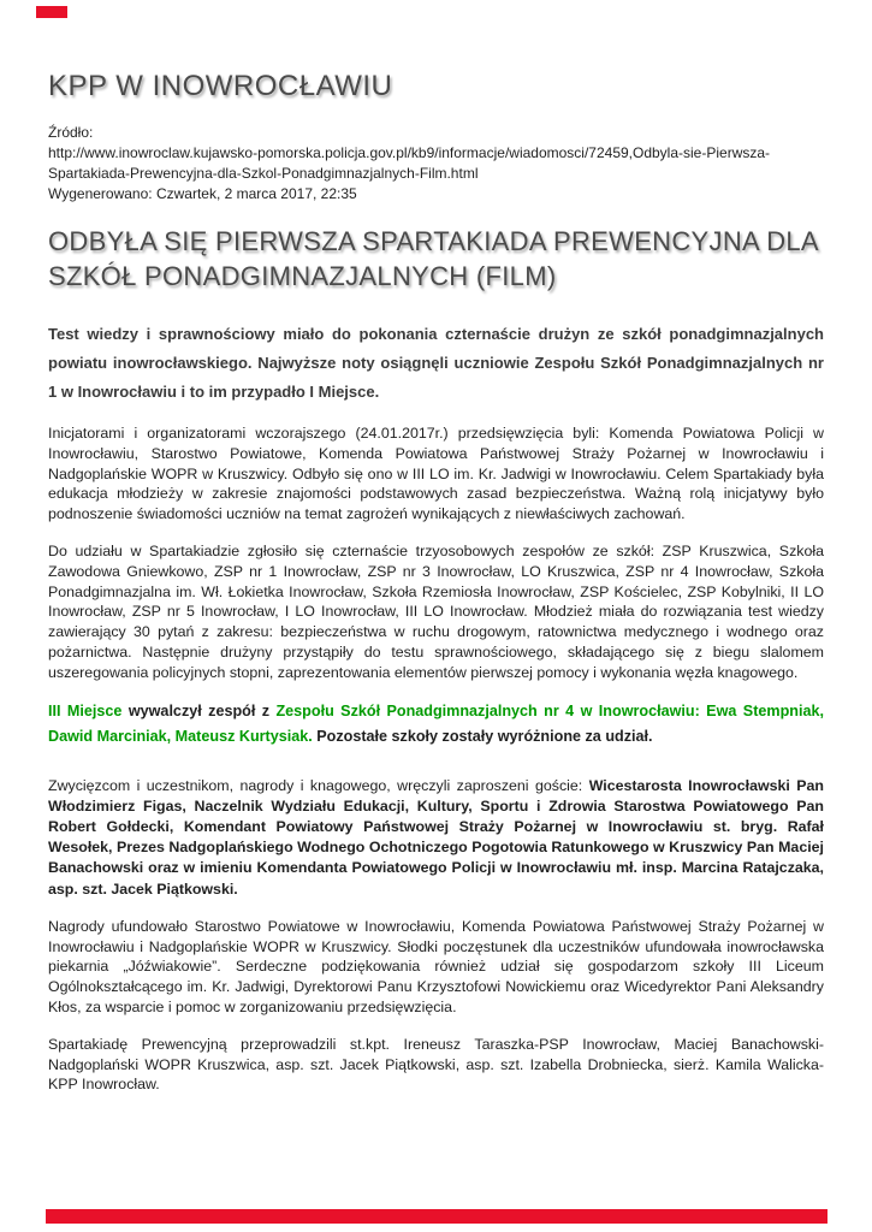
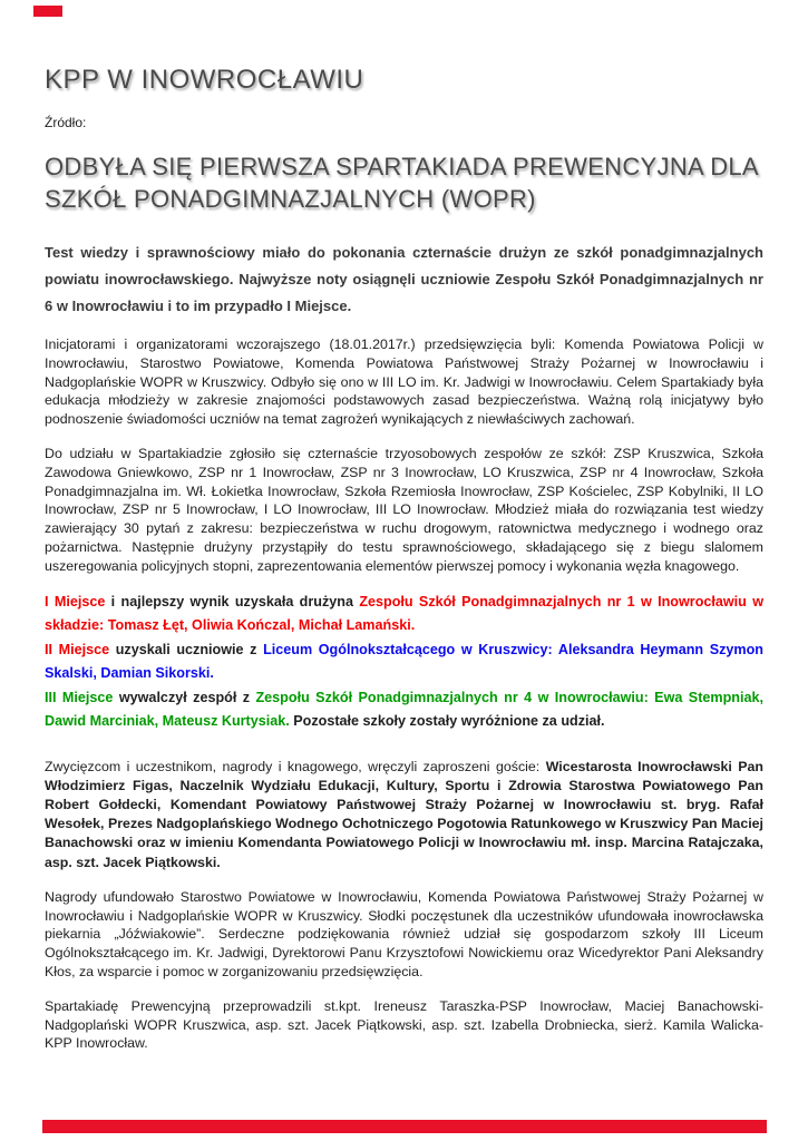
  KPP W INOWROCŁAWIU
  Źródło:
- http://www.inowroclaw.kujawsko-pomorska.policja.gov.pl/kb9/informacje/wiadomosci/72459,Odbyla-sie-Pierwsza-Spartakiada-Prewencyjna-dla-Szkol-Ponadgimnazjalnych-Film.html
- Wygenerowano: Czwartek, 2 marca 2017, 22:35
- ODBYŁA SIĘ PIERWSZA SPARTAKIADA PREWENCYJNA DLA SZKÓŁ PONADGIMNAZJALNYCH (FILM)
+ ODBYŁA SIĘ PIERWSZA SPARTAKIADA PREWENCYJNA DLA SZKÓŁ PONADGIMNAZJALNYCH (WOPR)
- Test wiedzy i sprawnościowy miało do pokonania czternaście drużyn ze szkół ponadgimnazjalnych powiatu inowrocławskiego. Najwyższe noty osiągnęli uczniowie Zespołu Szkół Ponadgimnazjalnych nr 1 w Inowrocławiu i to im przypadło I Miejsce.
+ Test wiedzy i sprawnościowy miało do pokonania czternaście drużyn ze szkół ponadgimnazjalnych powiatu inowrocławskiego. Najwyższe noty osiągnęli uczniowie Zespołu Szkół Ponadgimnazjalnych nr 6 w Inowrocławiu i to im przypadło I Miejsce.
- Inicjatorami i organizatorami wczorajszego (24.01.2017r.) przedsięwzięcia byli: Komenda Powiatowa Policji w Inowrocławiu, Starostwo Powiatowe, Komenda Powiatowa Państwowej Straży Pożarnej w Inowrocławiu i Nadgoplańskie WOPR w Kruszwicy. Odbyło się ono w III LO im. Kr. Jadwigi w Inowrocławiu. Celem Spartakiady była edukacja młodzieży w zakresie znajomości podstawowych zasad bezpieczeństwa. Ważną rolą inicjatywy było podnoszenie świadomości uczniów na temat zagrożeń wynikających z niewłaściwych zachowań.
+ Inicjatorami i organizatorami wczorajszego (18.01.2017r.) przedsięwzięcia byli: Komenda Powiatowa Policji w Inowrocławiu, Starostwo Powiatowe, Komenda Powiatowa Państwowej Straży Pożarnej w Inowrocławiu i Nadgoplańskie WOPR w Kruszwicy. Odbyło się ono w III LO im. Kr. Jadwigi w Inowrocławiu. Celem Spartakiady była edukacja młodzieży w zakresie znajomości podstawowych zasad bezpieczeństwa. Ważną rolą inicjatywy było podnoszenie świadomości uczniów na temat zagrożeń wynikających z niewłaściwych zachowań.
  Do udziału w Spartakiadzie zgłosiło się czternaście trzyosobowych zespołów ze szkół: ZSP Kruszwica, Szkoła Zawodowa Gniewkowo, ZSP nr 1 Inowrocław, ZSP nr 3 Inowrocław, LO Kruszwica, ZSP nr 4 Inowrocław, Szkoła Ponadgimnazjalna im. Wł. Łokietka Inowrocław, Szkoła Rzemiosła Inowrocław, ZSP Kościelec, ZSP Kobylniki, II LO Inowrocław, ZSP nr 5 Inowrocław, I LO Inowrocław, III LO Inowrocław. Młodzież miała do rozwiązania test wiedzy zawierający 30 pytań z zakresu: bezpieczeństwa w ruchu drogowym, ratownictwa medycznego i wodnego oraz pożarnictwa. Następnie drużyny przystąpiły do testu sprawnościowego, składającego się z biegu slalomem uszeregowania policyjnych stopni, zaprezentowania elementów pierwszej pomocy i wykonania węzła knagowego.
+ I Miejsce i najlepszy wynik uzyskała drużyna Zespołu Szkół Ponadgimnazjalnych nr 1 w Inowrocławiu w składzie: Tomasz Łęt, Oliwia Kończal, Michał Lamański.
+ II Miejsce uzyskali uczniowie z Liceum Ogólnokształcącego w Kruszwicy: Aleksandra Heymann Szymon Skalski, Damian Sikorski.
  III Miejsce wywalczył zespół z Zespołu Szkół Ponadgimnazjalnych nr 4 w Inowrocławiu: Ewa Stempniak, Dawid Marciniak, Mateusz Kurtysiak. Pozostałe szkoły zostały wyróżnione za udział.
  Zwycięzcom i uczestnikom, nagrody i knagowego, wręczyli zaproszeni goście: Wicestarosta Inowrocławski Pan Włodzimierz Figas, Naczelnik Wydziału Edukacji, Kultury, Sportu i Zdrowia Starostwa Powiatowego Pan Robert Gołdecki, Komendant Powiatowy Państwowej Straży Pożarnej w Inowrocławiu st. bryg. Rafał Wesołek, Prezes Nadgoplańskiego Wodnego Ochotniczego Pogotowia Ratunkowego w Kruszwicy Pan Maciej Banachowski oraz w imieniu Komendanta Powiatowego Policji w Inowrocławiu mł. insp. Marcina Ratajczaka, asp. szt. Jacek Piątkowski.
  Nagrody ufundowało Starostwo Powiatowe w Inowrocławiu, Komenda Powiatowa Państwowej Straży Pożarnej w Inowrocławiu i Nadgoplańskie WOPR w Kruszwicy. Słodki poczęstunek dla uczestników ufundowała inowrocławska piekarnia „Jóźwiakowie”. Serdeczne podziękowania również udział się gospodarzom szkoły III Liceum Ogólnokształcącego im. Kr. Jadwigi, Dyrektorowi Panu Krzysztofowi Nowickiemu oraz Wicedyrektor Pani Aleksandry Kłos, za wsparcie i pomoc w zorganizowaniu przedsięwzięcia.
  Spartakiadę Prewencyjną przeprowadzili st.kpt. Ireneusz Taraszka-PSP Inowrocław, Maciej Banachowski-Nadgoplański WOPR Kruszwica, asp. szt. Jacek Piątkowski, asp. szt. Izabella Drobniecka, sierż. Kamila Walicka-KPP Inowrocław.
